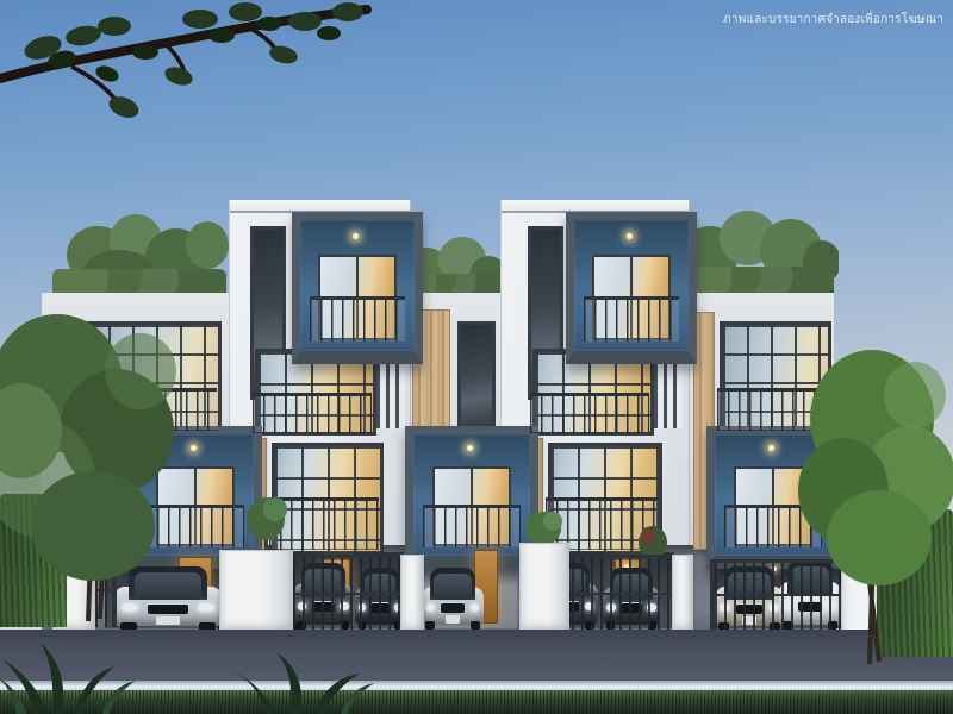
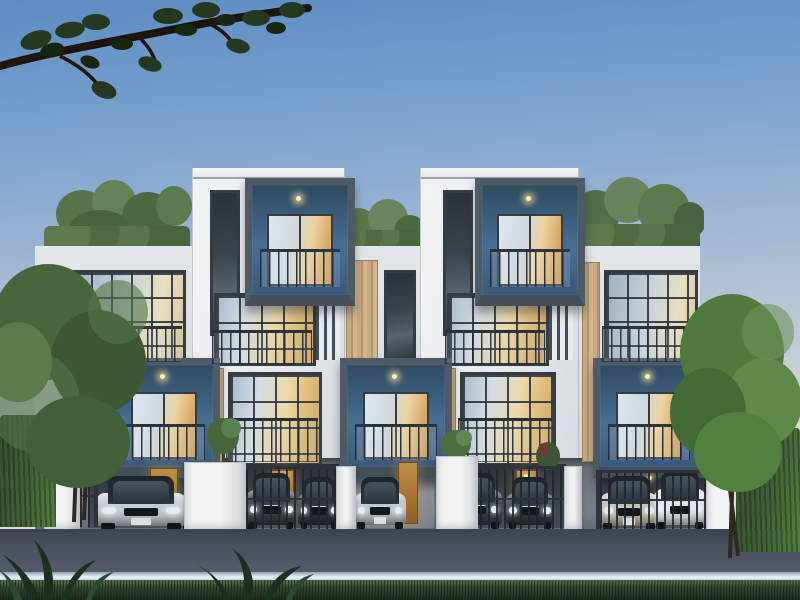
- ภาพและบรรยากาศจำลองเพื่อการโฆษณา
